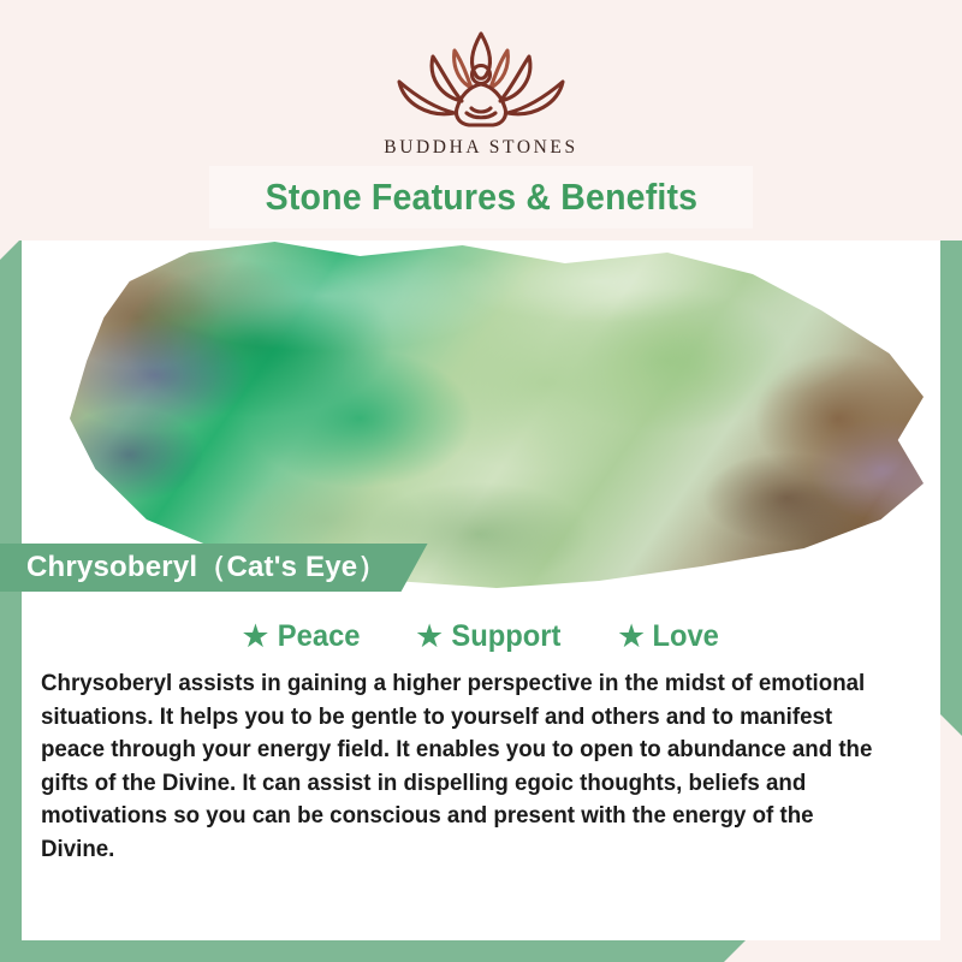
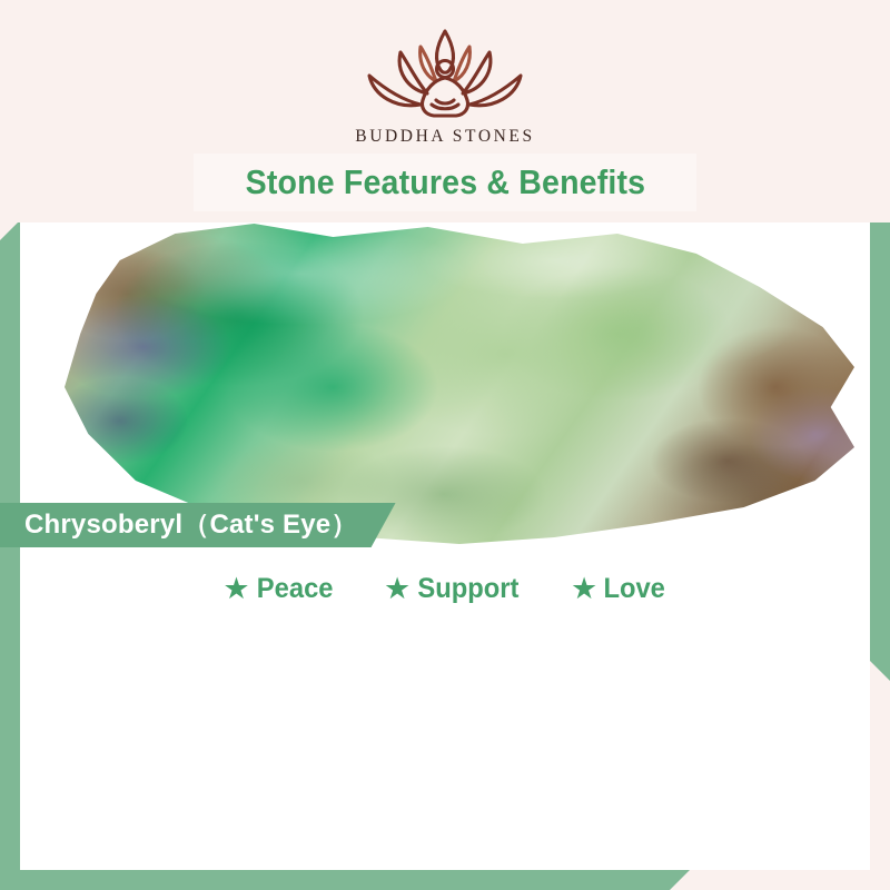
  BUDDHA STONES
  Stone Features & Benefits
  Chrysoberyl（Cat's Eye）
  ★
  Peace
  ★
  Support
  ★
  Love
- Chrysoberyl assists in gaining a higher perspective in the midst of emotional situations. It helps you to be gentle to yourself and others and to manifest peace through your energy field. It enables you to open to abundance and the gifts of the Divine. It can assist in dispelling egoic thoughts, beliefs and motivations so you can be conscious and present with the energy of the Divine.
